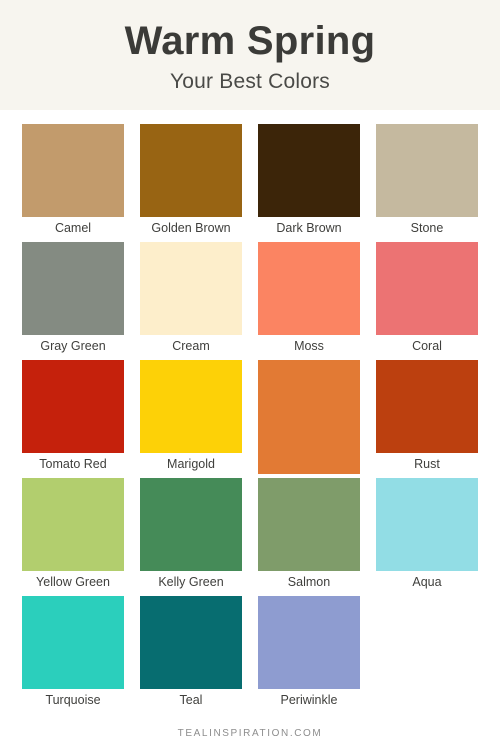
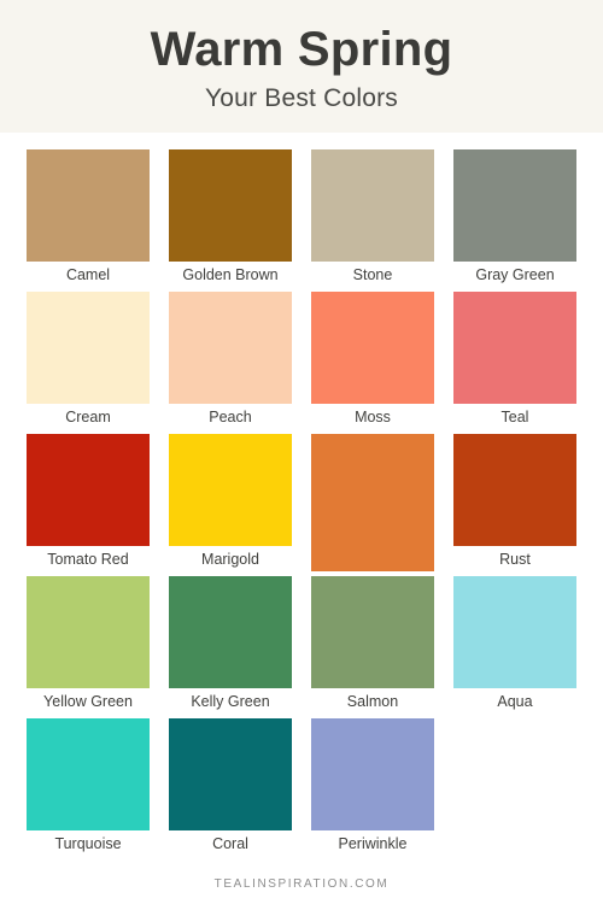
  Warm Spring
  Your Best Colors
  Camel
  Golden Brown
- Dark Brown
  Stone
  Gray Green
  Cream
+ Peach
  Moss
- Coral
+ Teal
  Tomato Red
  Marigold
  Rust
  Yellow Green
  Kelly Green
  Salmon
  Aqua
  Turquoise
- Teal
+ Coral
  Periwinkle
  TEALINSPIRATION.COM
